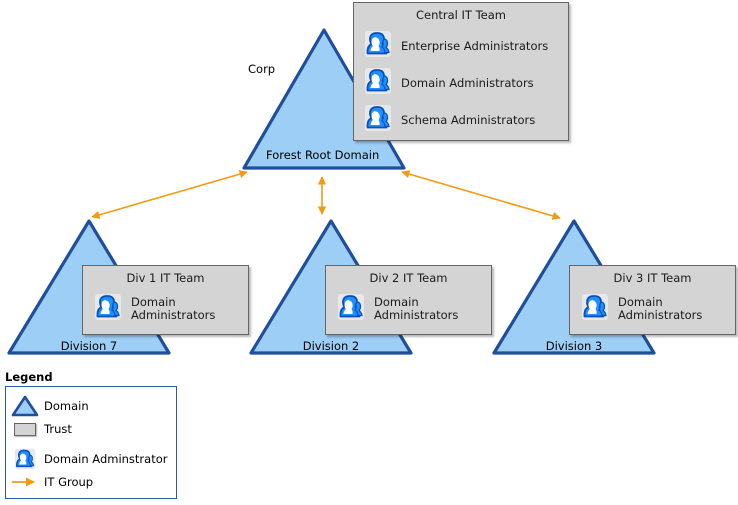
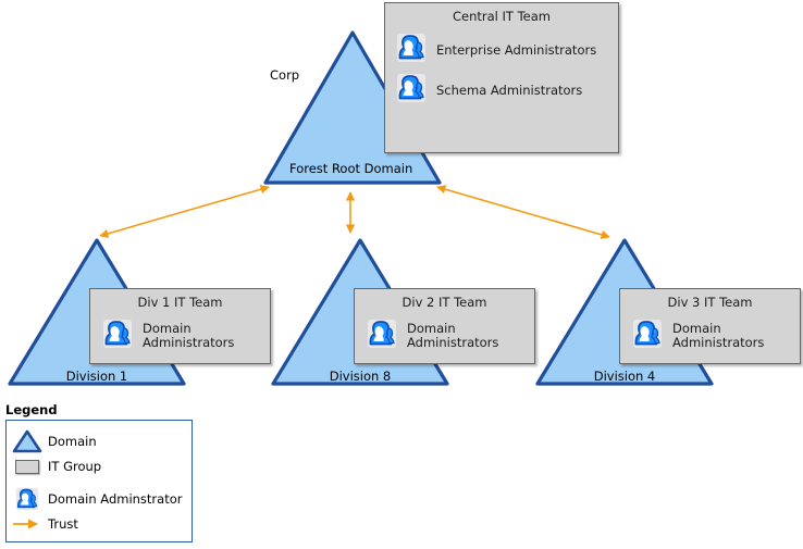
  Corp
  Forest Root Domain
- Division 7
+ Division 1
- Division 2
+ Division 8
- Division 3
+ Division 4
  Central IT Team
  Enterprise Administrators
- Domain Administrators
  Schema Administrators
  Div 1 IT Team
  Domain
  Administrators
  Div 2 IT Team
  Domain
  Administrators
  Div 3 IT Team
  Domain
  Administrators
  Legend
  Domain
- Trust
+ IT Group
  Domain Adminstrator
- IT Group
+ Trust
